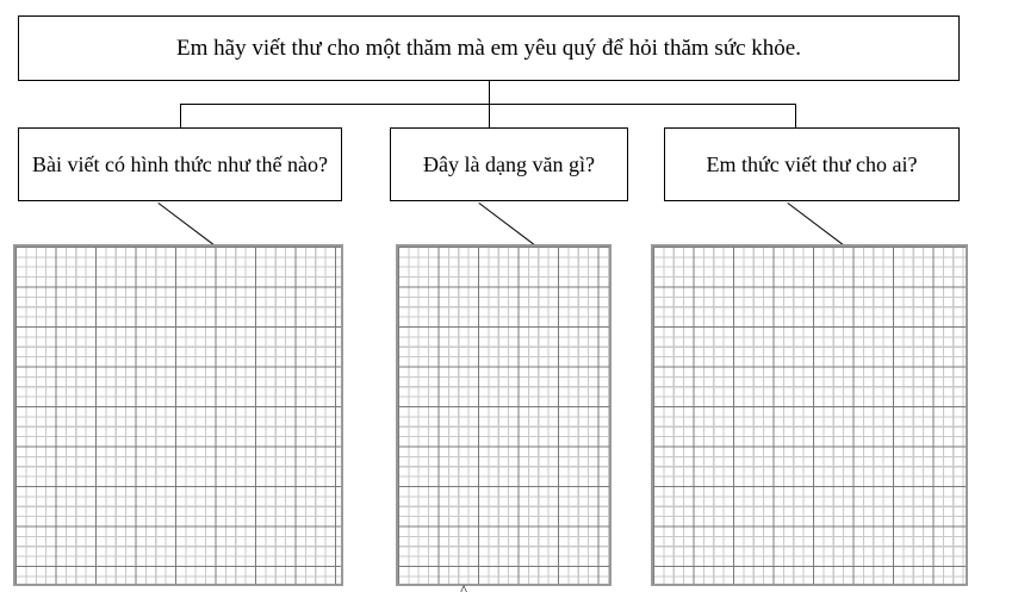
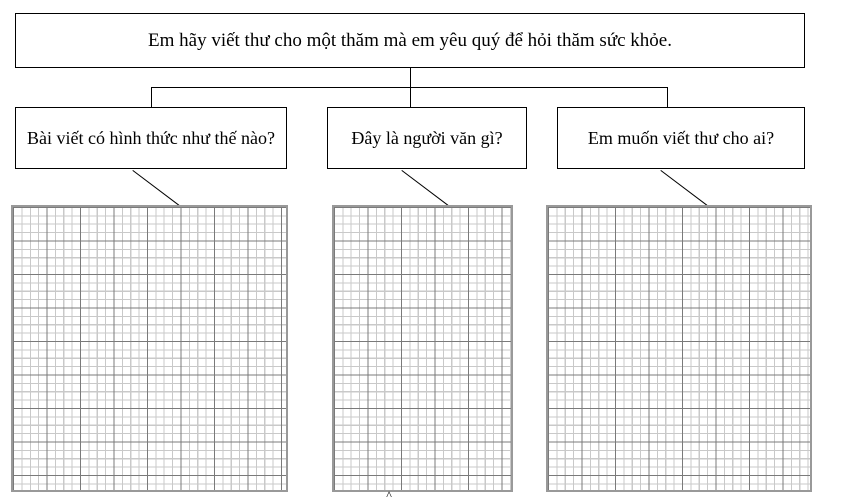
  Em hãy viết thư cho một thăm mà em yêu quý để hỏi thăm sức khỏe.
  Bài viết có hình thức như thế nào?
- Đây là dạng văn gì?
+ Đây là người văn gì?
- Em thức viết thư cho ai?
+ Em muốn viết thư cho ai?
  ^
